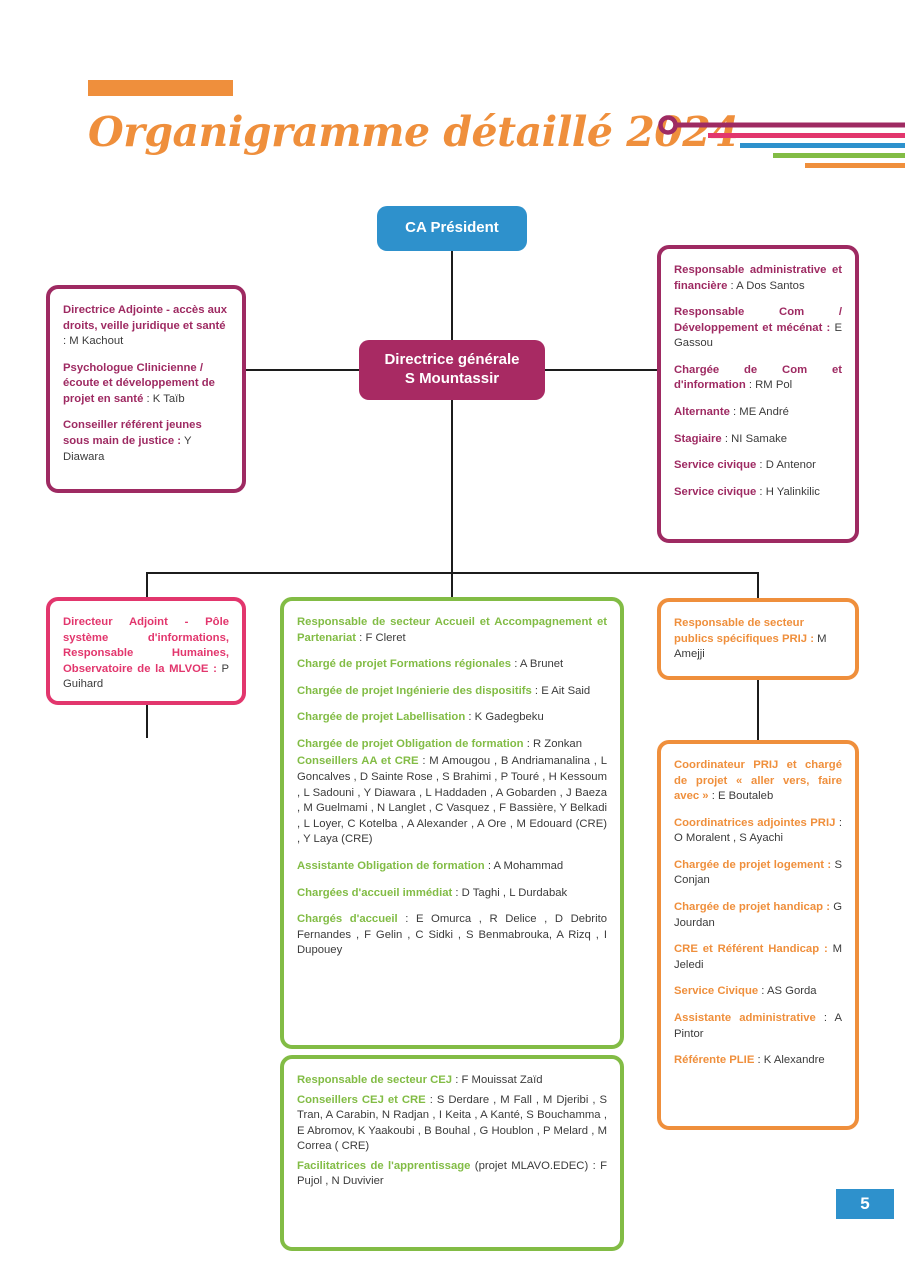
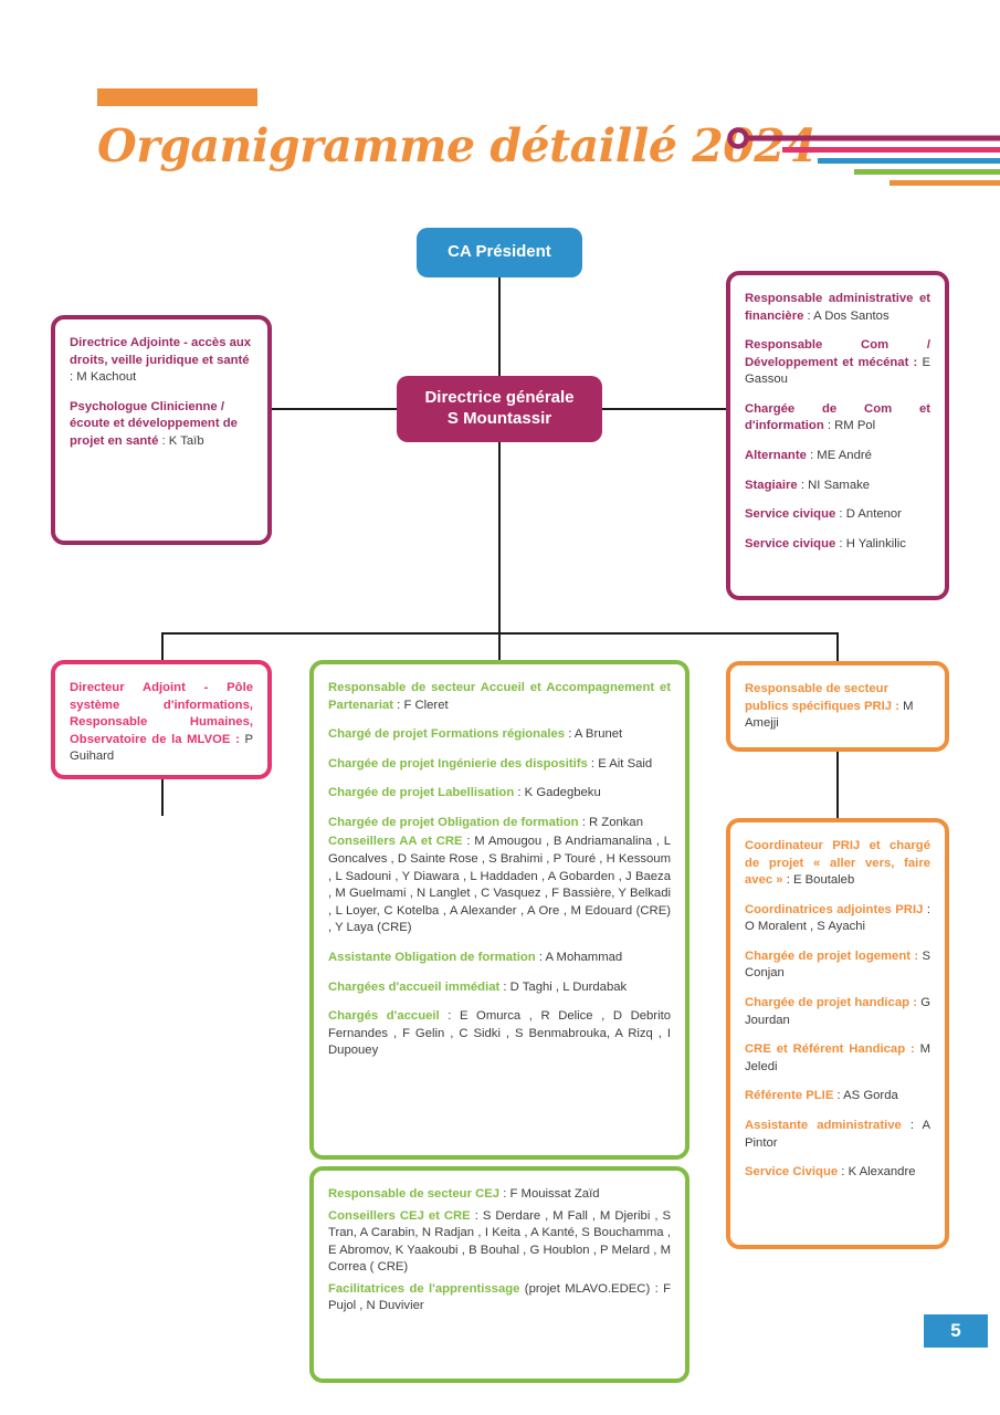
  Organigramme détaillé 2
  CA Président
  Directrice générale
  S Mountassir
  Directrice Adjointe - accès aux droits, veille juridique et santé : M Kachout
  Psychologue Clinicienne / écoute et développement de projet en santé : K Taïb
- Conseiller référent jeunes sous main de justice : Y Diawara
  Responsable administrative et financière : A Dos Santos
  Responsable Com / Développement et mécénat : E Gassou
  Chargée de Com et d'information : RM Pol
  Alternante : ME André
  Stagiaire : NI Samake
  Service civique : D Antenor
  Service civique : H Yalinkilic
  Directeur Adjoint - Pôle système d'informations, Responsable Humaines, Observatoire de la MLVOE : P Guihard
  Responsable de secteur Accueil et Accompagnement et Partenariat : F Cleret
  Chargé de projet Formations régionales : A Brunet
  Chargée de projet Ingénierie des dispositifs : E Ait Said
  Chargée de projet Labellisation : K Gadegbeku
  Chargée de projet Obligation de formation : R Zonkan
  Conseillers AA et CRE : M Amougou , B Andriamanalina , L Goncalves , D Sainte Rose , S Brahimi , P Touré , H Kessoum , L Sadouni , Y Diawara , L Haddaden , A Gobarden , J Baeza , M Guelmami , N Langlet , C Vasquez , F Bassière, Y Belkadi , L Loyer, C Kotelba , A Alexander , A Ore , M Edouard (CRE) , Y Laya (CRE)
  Assistante Obligation de formation : A Mohammad
  Chargées d'accueil immédiat : D Taghi , L Durdabak
  Chargés d'accueil : E Omurca , R Delice , D Debrito Fernandes , F Gelin , C Sidki , S Benmabrouka, A Rizq , I Dupouey
  Responsable de secteur CEJ : F Mouissat Zaïd
  Conseillers CEJ et CRE : S Derdare , M Fall , M Djeribi , S Tran, A Carabin, N Radjan , I Keita , A Kanté, S Bouchamma , E Abromov, K Yaakoubi , B Bouhal , G Houblon , P Melard , M Correa ( CRE)
  Facilitatrices de l'apprentissage (projet MLAVO.EDEC) : F Pujol , N Duvivier
  Responsable de secteur publics spécifiques PRIJ : M Amejji
  Coordinateur PRIJ et chargé de projet « aller vers, faire avec » : E Boutaleb
  Coordinatrices adjointes PRIJ : O Moralent , S Ayachi
  Chargée de projet logement : S Conjan
  Chargée de projet handicap : G Jourdan
  CRE et Référent Handicap : M Jeledi
- Service Civique : AS Gorda
+ Référente PLIE : AS Gorda
  Assistante administrative : A Pintor
- Référente PLIE : K Alexandre
+ Service Civique : K Alexandre
  5
